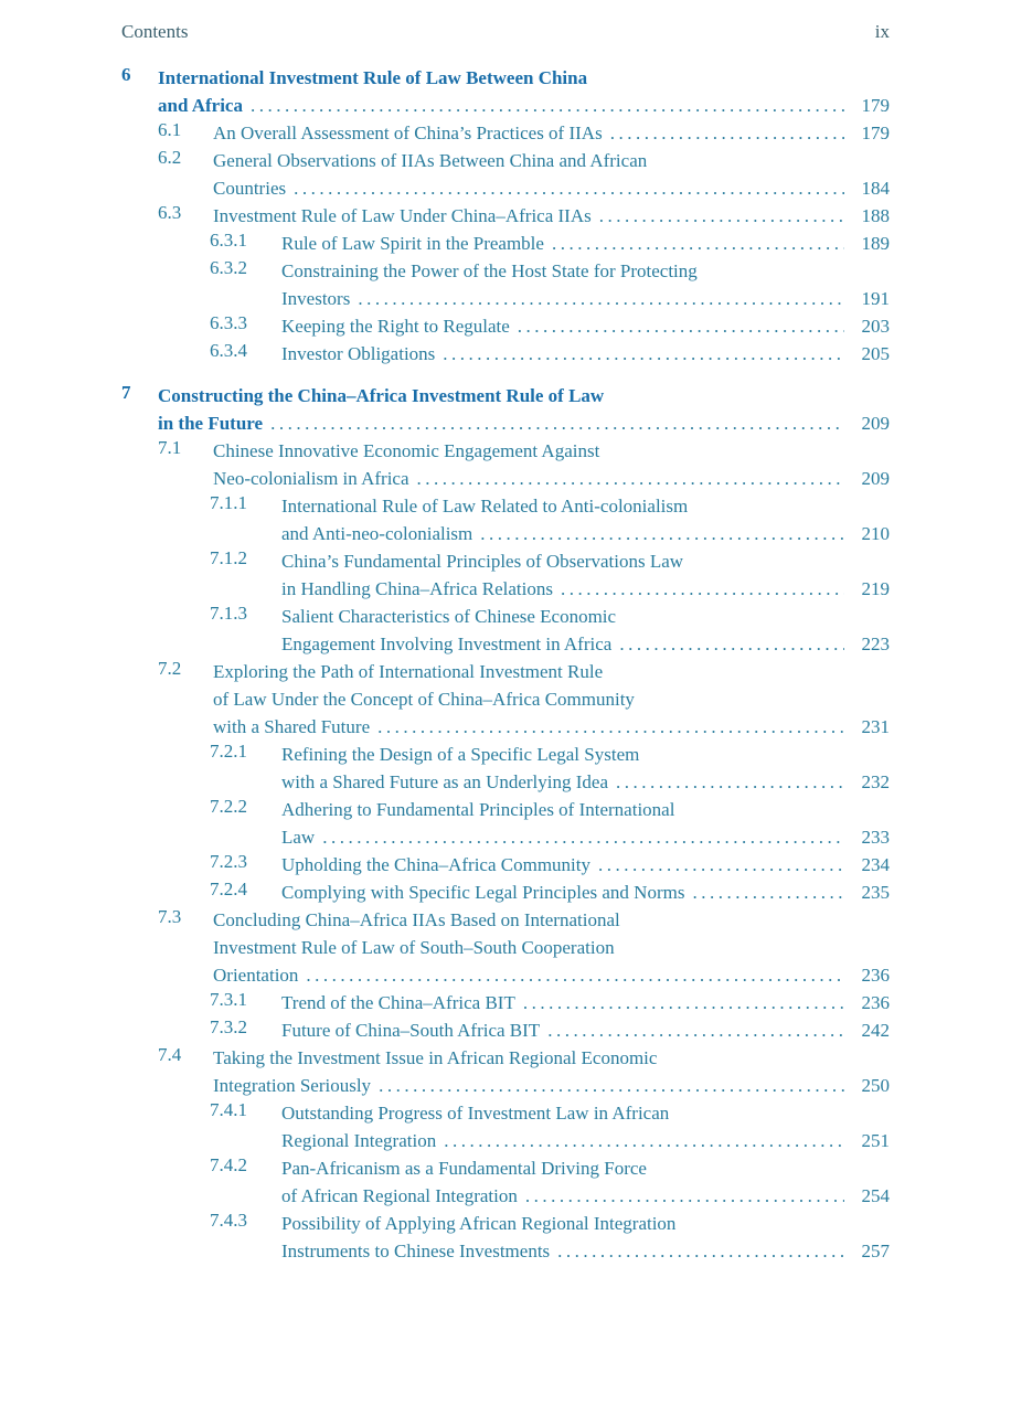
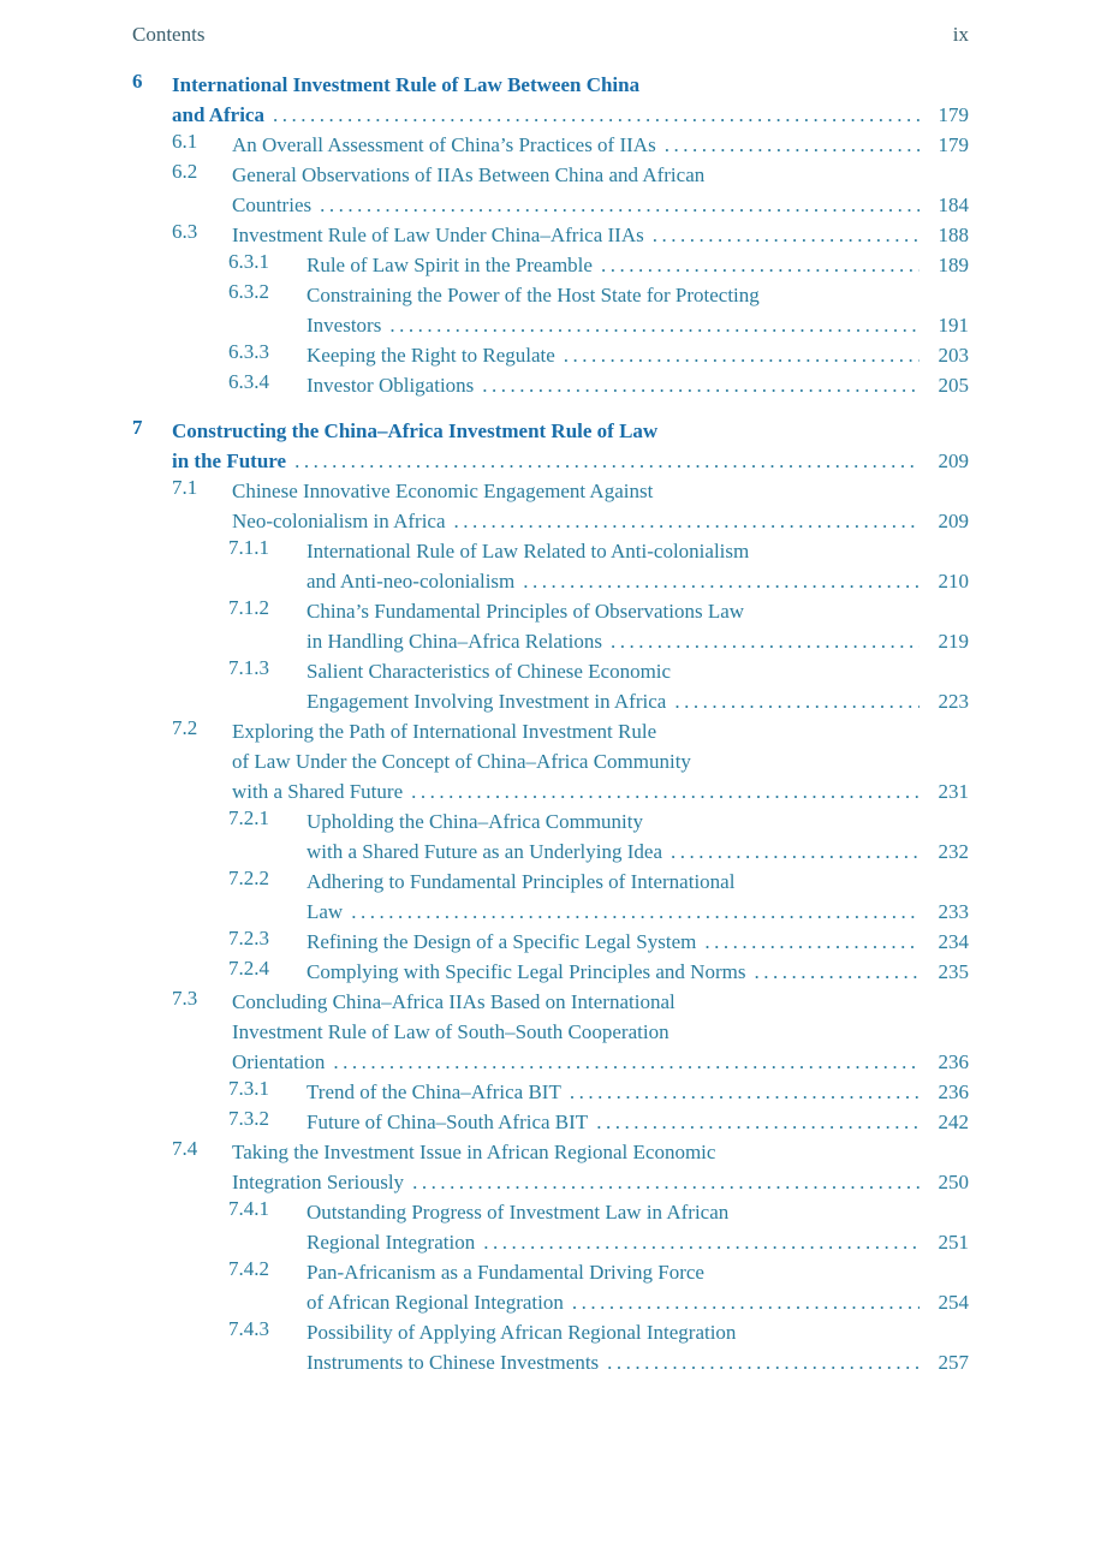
  Contents
  ix
  6
  International Investment Rule of Law Between China
  and Africa
  179
  6.1
  An Overall Assessment of China’s Practices of IIAs
  179
  6.2
  General Observations of IIAs Between China and African
  Countries
  184
  6.3
  Investment Rule of Law Under China–Africa IIAs
  188
  6.3.1
  Rule of Law Spirit in the Preamble
  189
  6.3.2
  Constraining the Power of the Host State for Protecting
  Investors
  191
  6.3.3
  Keeping the Right to Regulate
  203
  6.3.4
  Investor Obligations
  205
  7
  Constructing the China–Africa Investment Rule of Law
  in the Future
  209
  7.1
  Chinese Innovative Economic Engagement Against
  Neo-colonialism in Africa
  209
  7.1.1
  International Rule of Law Related to Anti-colonialism
  and Anti-neo-colonialism
  210
  7.1.2
  China’s Fundamental Principles of Observations Law
  in Handling China–Africa Relations
  219
  7.1.3
  Salient Characteristics of Chinese Economic
  Engagement Involving Investment in Africa
  223
  7.2
  Exploring the Path of International Investment Rule
  of Law Under the Concept of China–Africa Community
  with a Shared Future
  231
  7.2.1
- Refining the Design of a Specific Legal System
+ Upholding the China–Africa Community
  with a Shared Future as an Underlying Idea
  232
  7.2.2
  Adhering to Fundamental Principles of International
  Law
  233
  7.2.3
- Upholding the China–Africa Community
+ Refining the Design of a Specific Legal System
  234
  7.2.4
  Complying with Specific Legal Principles and Norms
  235
  7.3
  Concluding China–Africa IIAs Based on International
  Investment Rule of Law of South–South Cooperation
  Orientation
  236
  7.3.1
  Trend of the China–Africa BIT
  236
  7.3.2
  Future of China–South Africa BIT
  242
  7.4
  Taking the Investment Issue in African Regional Economic
  Integration Seriously
  250
  7.4.1
  Outstanding Progress of Investment Law in African
  Regional Integration
  251
  7.4.2
  Pan-Africanism as a Fundamental Driving Force
  of African Regional Integration
  254
  7.4.3
  Possibility of Applying African Regional Integration
  Instruments to Chinese Investments
  257
